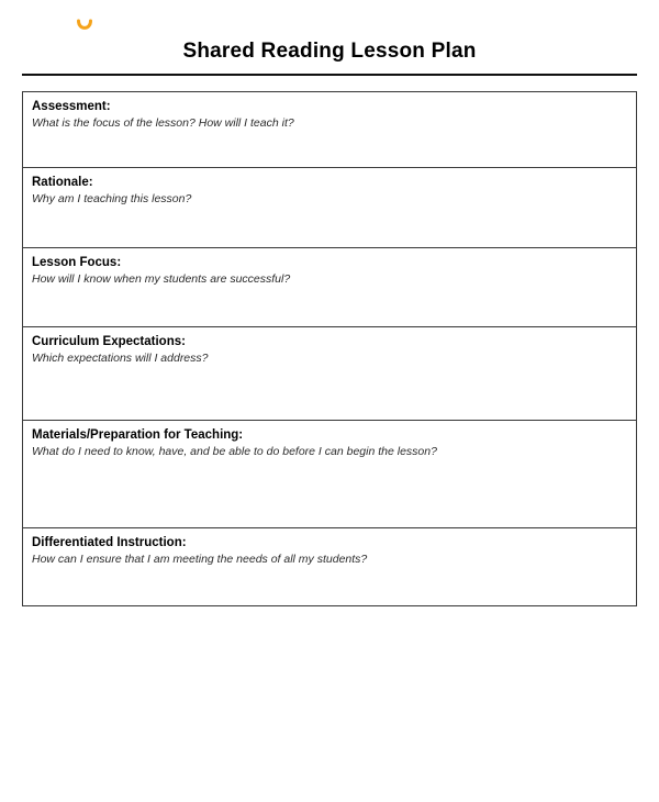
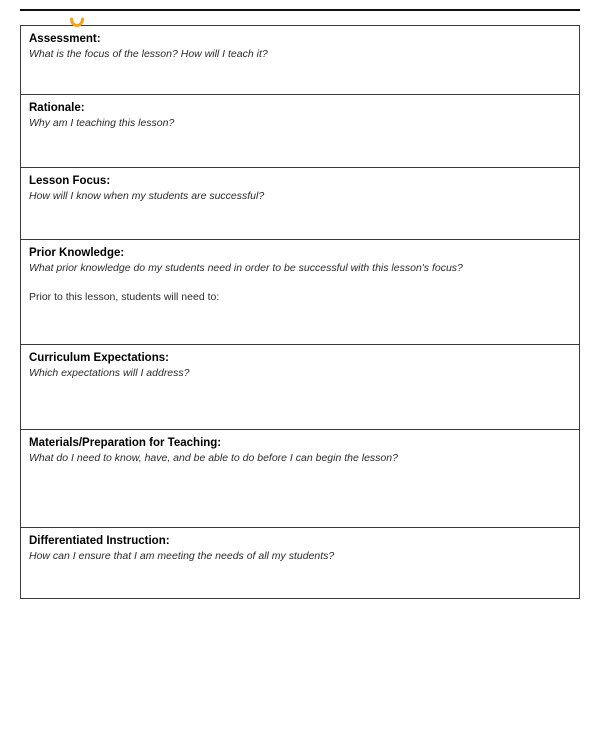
- Shared Reading Lesson Plan
  Assessment:
  What is the focus of the lesson? How will I teach it?
  Rationale:
  Why am I teaching this lesson?
  Lesson Focus:
  How will I know when my students are successful?
+ Prior Knowledge:
+ What prior knowledge do my students need in order to be successful with this lesson's focus?
+ Prior to this lesson, students will need to:
  Curriculum Expectations:
  Which expectations will I address?
  Materials/Preparation for Teaching:
  What do I need to know, have, and be able to do before I can begin the lesson?
  Differentiated Instruction:
  How can I ensure that I am meeting the needs of all my students?
